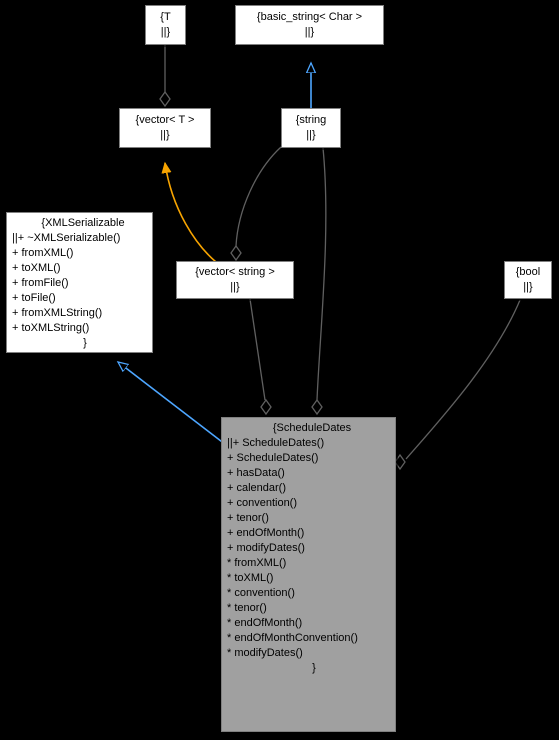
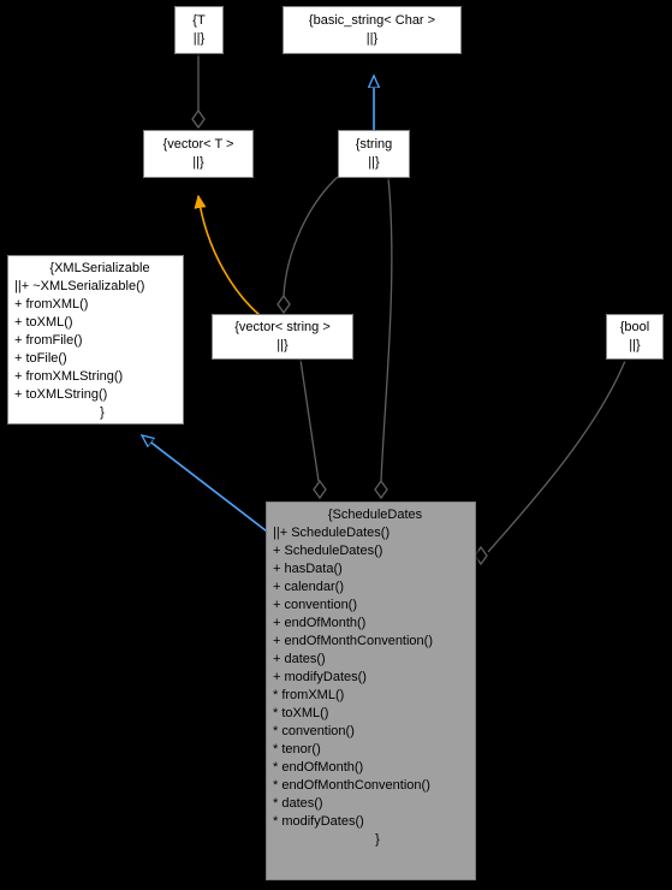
  {T
  ||}
  {basic_string< Char >
  ||}
  {vector< T >
  ||}
  {string
  ||}
  {XMLSerializable
  ||+ ~XMLSerializable()
  + fromXML()
  + toXML()
  + fromFile()
  + toFile()
  + fromXMLString()
  + toXMLString()
  }
  {vector< string >
  ||}
  {bool
  ||}
  {ScheduleDates
  ||+ ScheduleDates()
  + ScheduleDates()
  + hasData()
  + calendar()
  + convention()
- + tenor()
  + endOfMonth()
+ + endOfMonthConvention()
+ + dates()
  + modifyDates()
  * fromXML()
  * toXML()
  * convention()
  * tenor()
  * endOfMonth()
  * endOfMonthConvention()
+ * dates()
  * modifyDates()
  }
